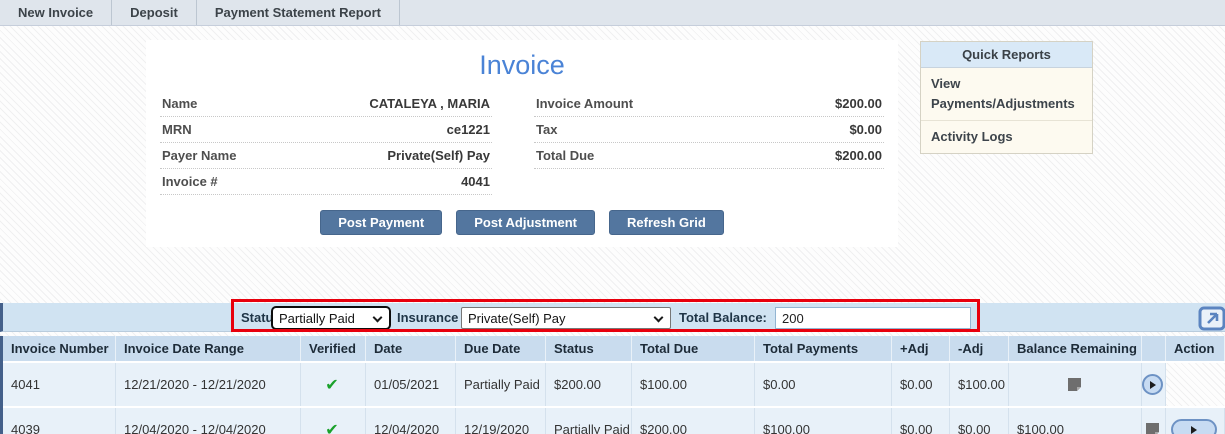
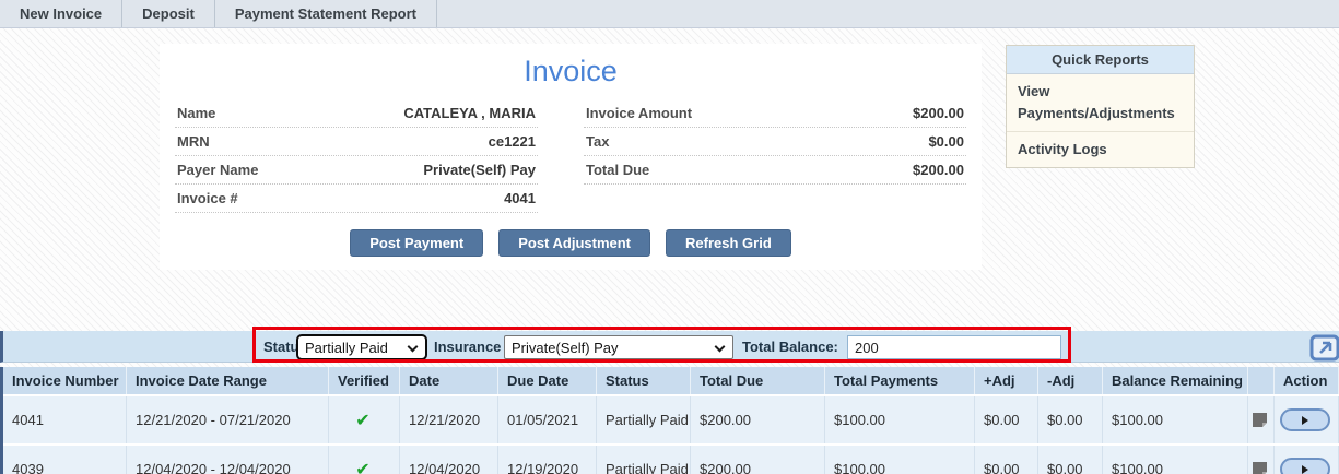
  New Invoice
  Deposit
  Payment Statement Report
  Invoice
  Name
  CATALEYA , MARIA
  MRN
  ce1221
  Payer Name
  Private(Self) Pay
  Invoice #
  4041
  Invoice Amount
  $200.00
  Tax
  $0.00
  Total Due
  $200.00
  Post Payment
  Post Adjustment
  Refresh Grid
  Quick Reports
  View Payments/Adjustments
  Activity Logs
  Statu
  Partially Paid
  Insurance
  Private(Self) Pay
  Total Balance:
  200
  Invoice Number
  Invoice Date Range
  Verified
  Date
  Due Date
  Status
  Total Due
  Total Payments
  +Adj
  -Adj
  Balance Remaining
  Action
  4041
- 12/21/2020 - 12/21/2020
+ 12/21/2020 - 07/21/2020
  ✔
+ 12/21/2020
  01/05/2021
  Partially Paid
  $200.00
  $100.00
  $0.00
  $0.00
  $100.00
  4039
  12/04/2020 - 12/04/2020
  ✔
  12/04/2020
  12/19/2020
  Partially Paid
  $200.00
  $100.00
  $0.00
  $0.00
  $100.00
